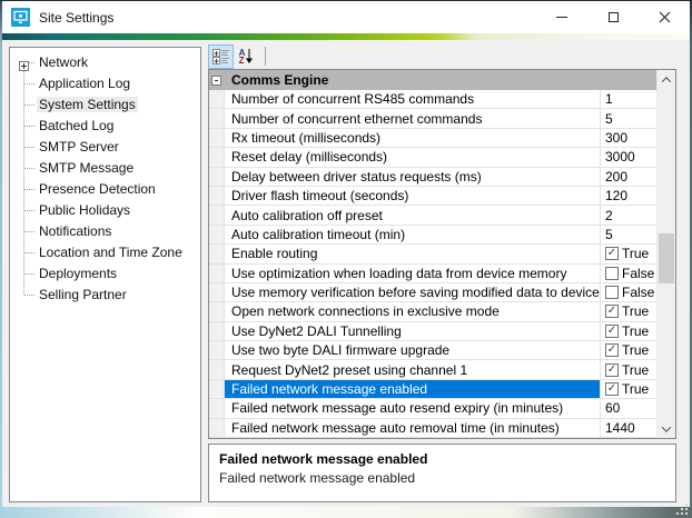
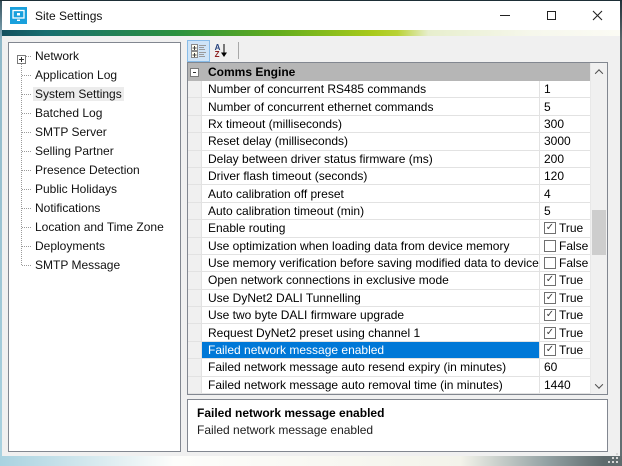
  Site Settings
  Network
  Application Log
  System Settings
  Batched Log
  SMTP Server
- SMTP Message
+ Selling Partner
  Presence Detection
  Public Holidays
  Notifications
  Location and Time Zone
  Deployments
- Selling Partner
+ SMTP Message
  A
  Z
  Comms Engine
  Number of concurrent RS485 commands
  1
  Number of concurrent ethernet commands
  5
  Rx timeout (milliseconds)
  300
  Reset delay (milliseconds)
  3000
- Delay between driver status requests (ms)
+ Delay between driver status firmware (ms)
  200
  Driver flash timeout (seconds)
  120
  Auto calibration off preset
- 2
+ 4
  Auto calibration timeout (min)
  5
  Enable routing
  ✓
  True
  Use optimization when loading data from device memory
  False
  Use memory verification before saving modified data to device
  False
  Open network connections in exclusive mode
  ✓
  True
  Use DyNet2 DALI Tunnelling
  ✓
  True
  Use two byte DALI firmware upgrade
  ✓
  True
  Request DyNet2 preset using channel 1
  ✓
  True
  Failed network message enabled
  ✓
  True
  Failed network message auto resend expiry (in minutes)
  60
  Failed network message auto removal time (in minutes)
  1440
  Failed network message enabled
  Failed network message enabled
